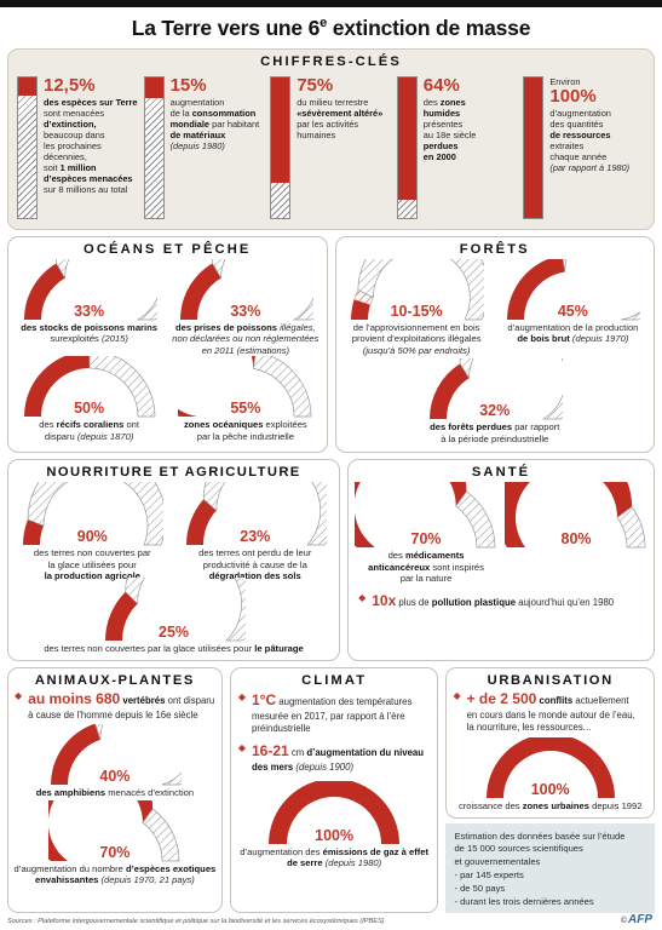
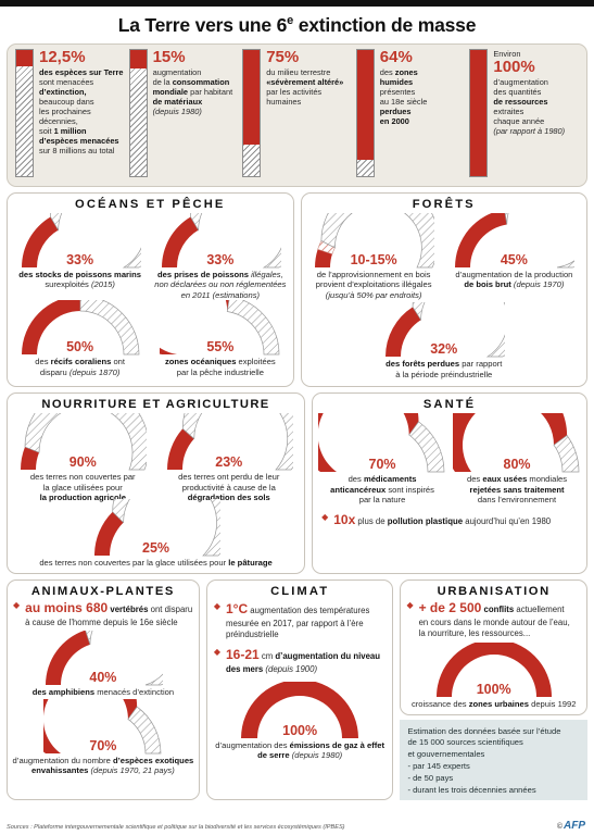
  La Terre vers une 6e extinction de masse
- CHIFFRES-CLÉS
  12,5%
  des espèces sur Terre
  sont menacées
  d’extinction,
  beaucoup dans
  les prochaines
  décennies,
  soit 1 million
  d’espèces menacées
  sur 8 millions au total
  15%
  augmentation
  de la consommation
  mondiale par habitant
  de matériaux
  (depuis 1980)
  75%
  du milieu terrestre
  «sévèrement altéré»
  par les activités
  humaines
  64%
  des zones
  humides
  présentes
  au 18e siècle
  perdues
  en 2000
  Environ
  100%
  d’augmentation
  des quantités
  de ressources
  extraites
  chaque année
  (par rapport à 1980)
  OCÉANS ET PÊCHE
  33%
  des stocks de poissons marins
  surexploités (2015)
  33%
  des prises de poissons illégales,
  non déclarées ou non réglementées
  en 2011 (estimations)
  50%
  des récifs coraliens ont
  disparu (depuis 1870)
  55%
  zones océaniques exploitées
  par la pêche industrielle
  FORÊTS
  10-15%
  de l’approvisionnement en bois
  provient d’exploitations illégales
  (jusqu’à 50% par endroits)
  45%
  d’augmentation de la production
  de bois brut (depuis 1970)
  32%
  des forêts perdues par rapport
  à la période préindustrielle
  NOURRITURE ET AGRICULTURE
  90%
  des terres non couvertes par
  la glace utilisées pour
  la production agric
  23%
  des terres ont perdu de leur
  productivité à cause de la
  dégration des sols
  25%
  des terres non couvertes par la glace utilisées pour le pâturage
  SANTÉ
  70%
  des médicaments
  anticancéreux sont inspirés
  par la nature
  80%
+ des eaux usées mondiales
+ rejetées sans traitement
+ dans l’environnement
  ◆
  10x plus de pollution plastique aujourd’hui qu’en 1980
  ANIMAUX-PLANTES
  ◆
  au moins 680 vertébrés ont disparu
  à cause de l’homme depuis le 16e siècle
  40%
  des amphibiens menacés d’extinction
  70%
  d’augmentation du nombre d’espèces exotiques
  envahissantes (depuis 1970, 21 pays)
  CLIMAT
  ◆
  1°C augmentation des températures
  mesurée en 2017, par rapport à l’ère
  préindustrielle
  ◆
  16-21 cm d’augmentation du niveau
  des mers (depuis 1900)
  100%
  d’augmentation des émissions de gaz à effet
  de serre (depuis 1980)
  URBANISATION
  ◆
  + de 2 500 conflits actuellement
  en cours dans le monde autour de l’eau,
  la nourriture, les ressources...
  100%
  croissance des zones urbaines depuis 1992
  Estimation des données basée sur l’étude
  de 15 000 sources scientifiques
  et gouvernementales
  - par 145 experts
  - de 50 pays
- - durant les trois dernières années
+ - durant les trois décennies années
  AFP
